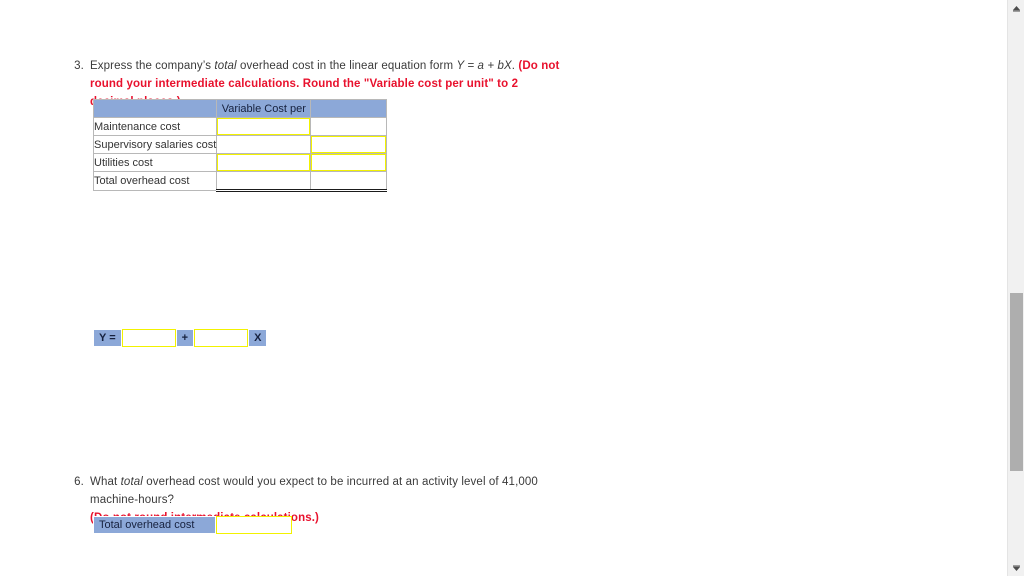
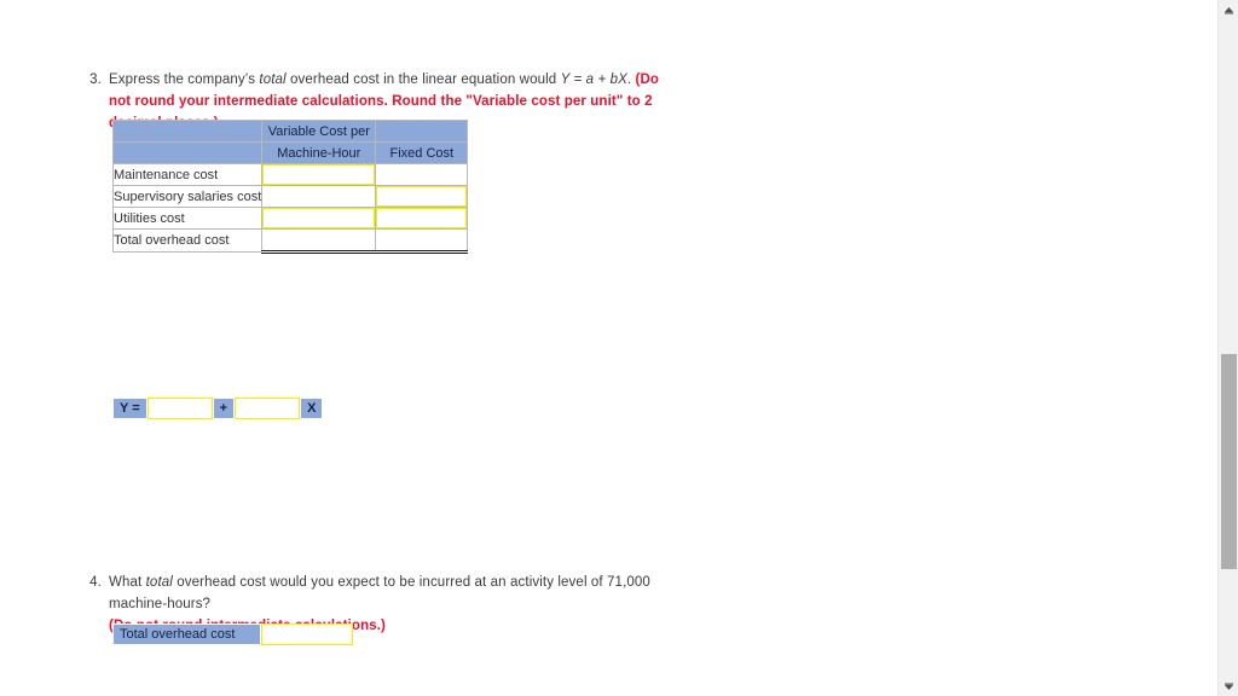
  3.
- Express the company’s total overhead cost in the linear equation form Y = a + bX. (Do not round your intermediate calculations. Round the "Variable cost per unit" to 2
+ Express the company’s total overhead cost in the linear equation would Y = a + bX. (Do not round your intermediate calculations. Round the "Variable cost per unit" to 2
  	Variable Cost per
+ 	Machine-Hour	Fixed Cost
  Maintenance cost
  Supervisory salaries cost
  Utilities cost
  Total overhead cost
  Y =
  +
  X
- 6.
+ 4.
- What total overhead cost would you expect to be incurred at an activity level of 41,000 machine-hours?
+ What total overhead cost would you expect to be incurred at an activity level of 71,000 machine-hours?
  Total overhead cost
